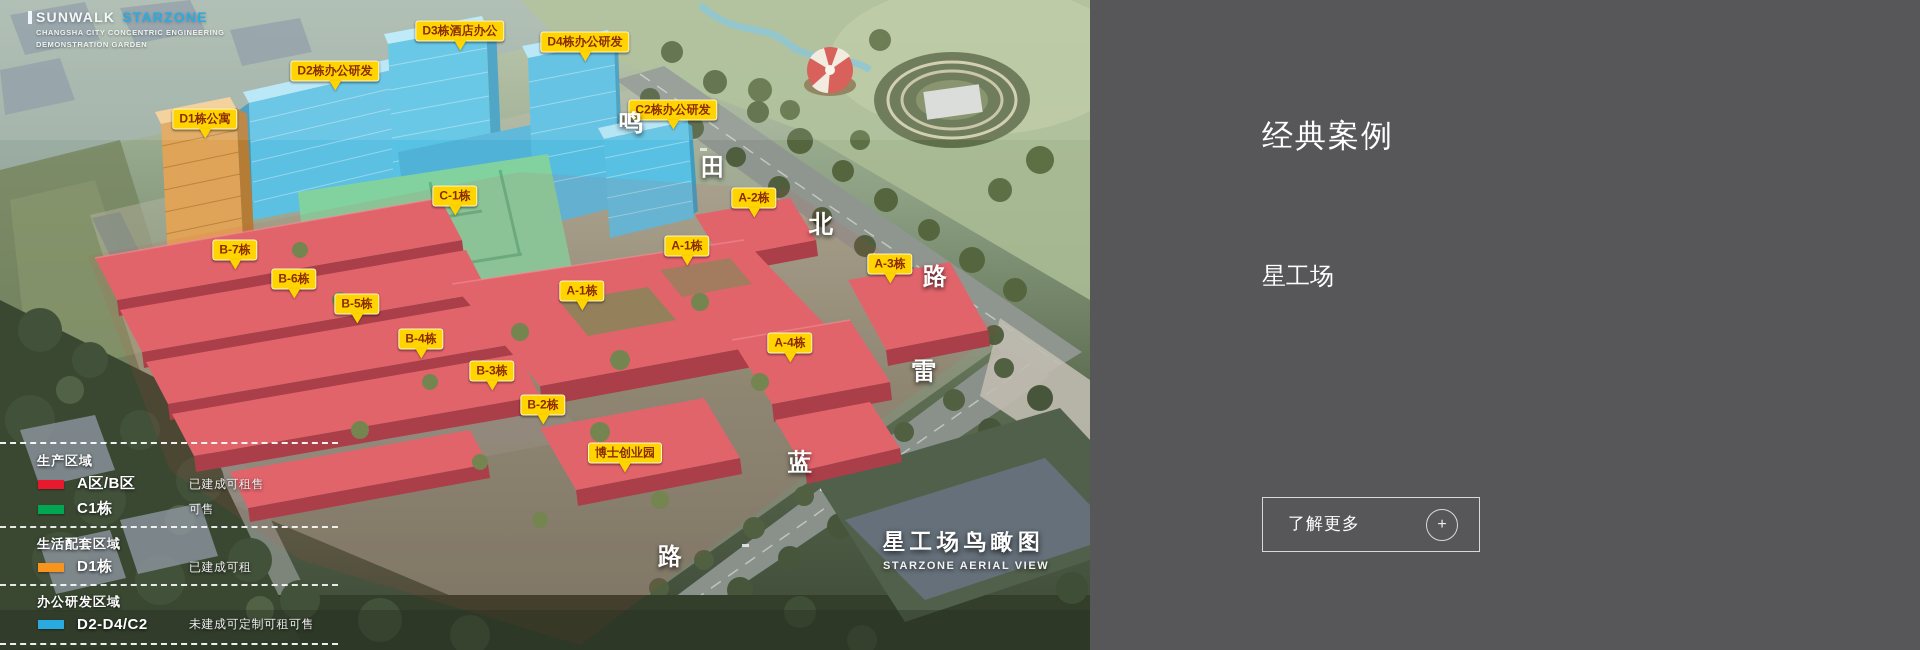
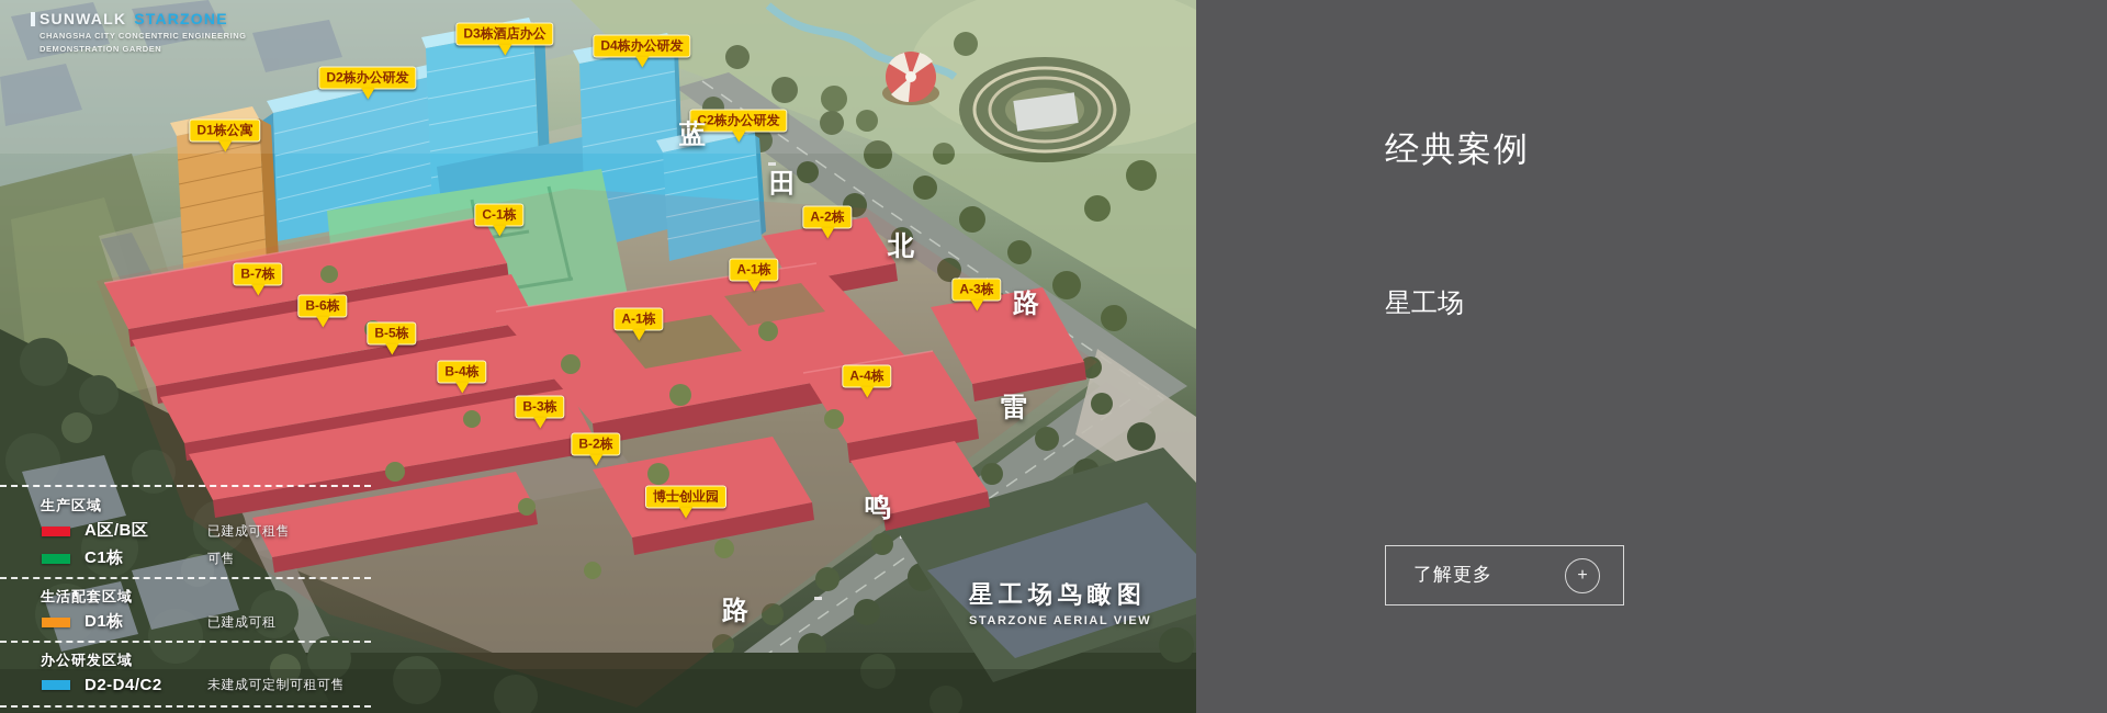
  SUNWALK
  STARZONE
  CHANGSHA CITY CONCENTRIC ENGINEERING
  DEMONSTRATION GARDEN
  D1栋公寓
  D2栋办公研发
  D3栋酒店办公
  D4栋办公研发
  C2栋办公研发
  C-1栋
  B-7栋
  B-6栋
  B-5栋
  B-4栋
  B-3栋
  B-2栋
  A-2栋
  A-1栋
  A-1栋
  A-3栋
  A-4栋
  博士创业园
- 鸣
+ 蓝
  田
  北
  路
  雷
- 蓝
+ 鸣
  路
  生产区域
  A区/B区
  已建成可租售
  C1栋
  可售
  生活配套区域
  D1栋
  已建成可租
  办公研发区域
  D2-D4/C2
  未建成可定制可租可售
  星工场鸟瞰图
  STARZONE AERIAL VIEW
  经典案例
  星工场
  了解更多
  +
